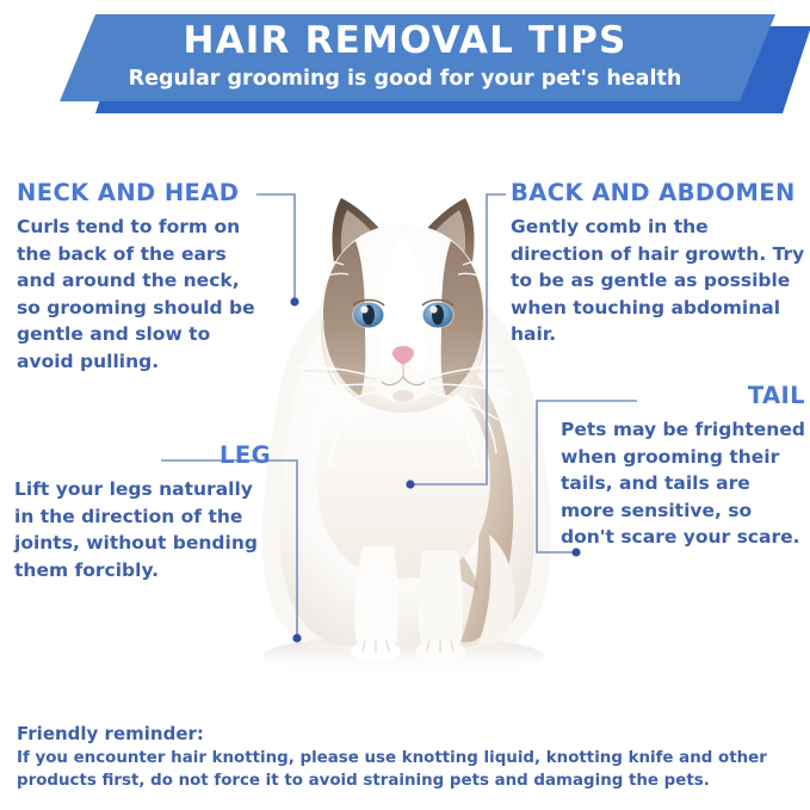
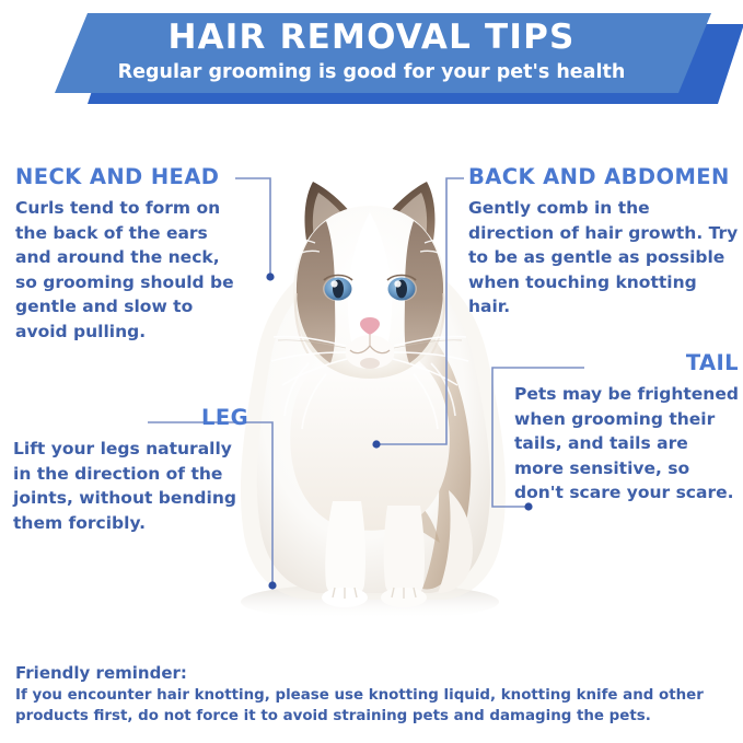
  HAIR REMOVAL TIPS
  Regular grooming is good for your pet's health
  NECK AND HEAD
  Curls tend to form on the back of the ears and around the neck, so grooming should be gentle and slow to avoid pulling.
  BACK AND ABDOMEN
- Gently comb in the direction of hair growth. Try to be as gentle as possible when touching abdominal hair.
+ Gently comb in the direction of hair growth. Try to be as gentle as possible when touching knotting hair.
  LEG
  Lift your legs naturally in the direction of the joints, without bending them forcibly.
  TAIL
  Pets may be frightened when grooming their tails, and tails are more sensitive, so don't scare your scare.
  Friendly reminder:
  If you encounter hair knotting, please use knotting liquid, knotting knife and other products first, do not force it to avoid straining pets and damaging the pets.
